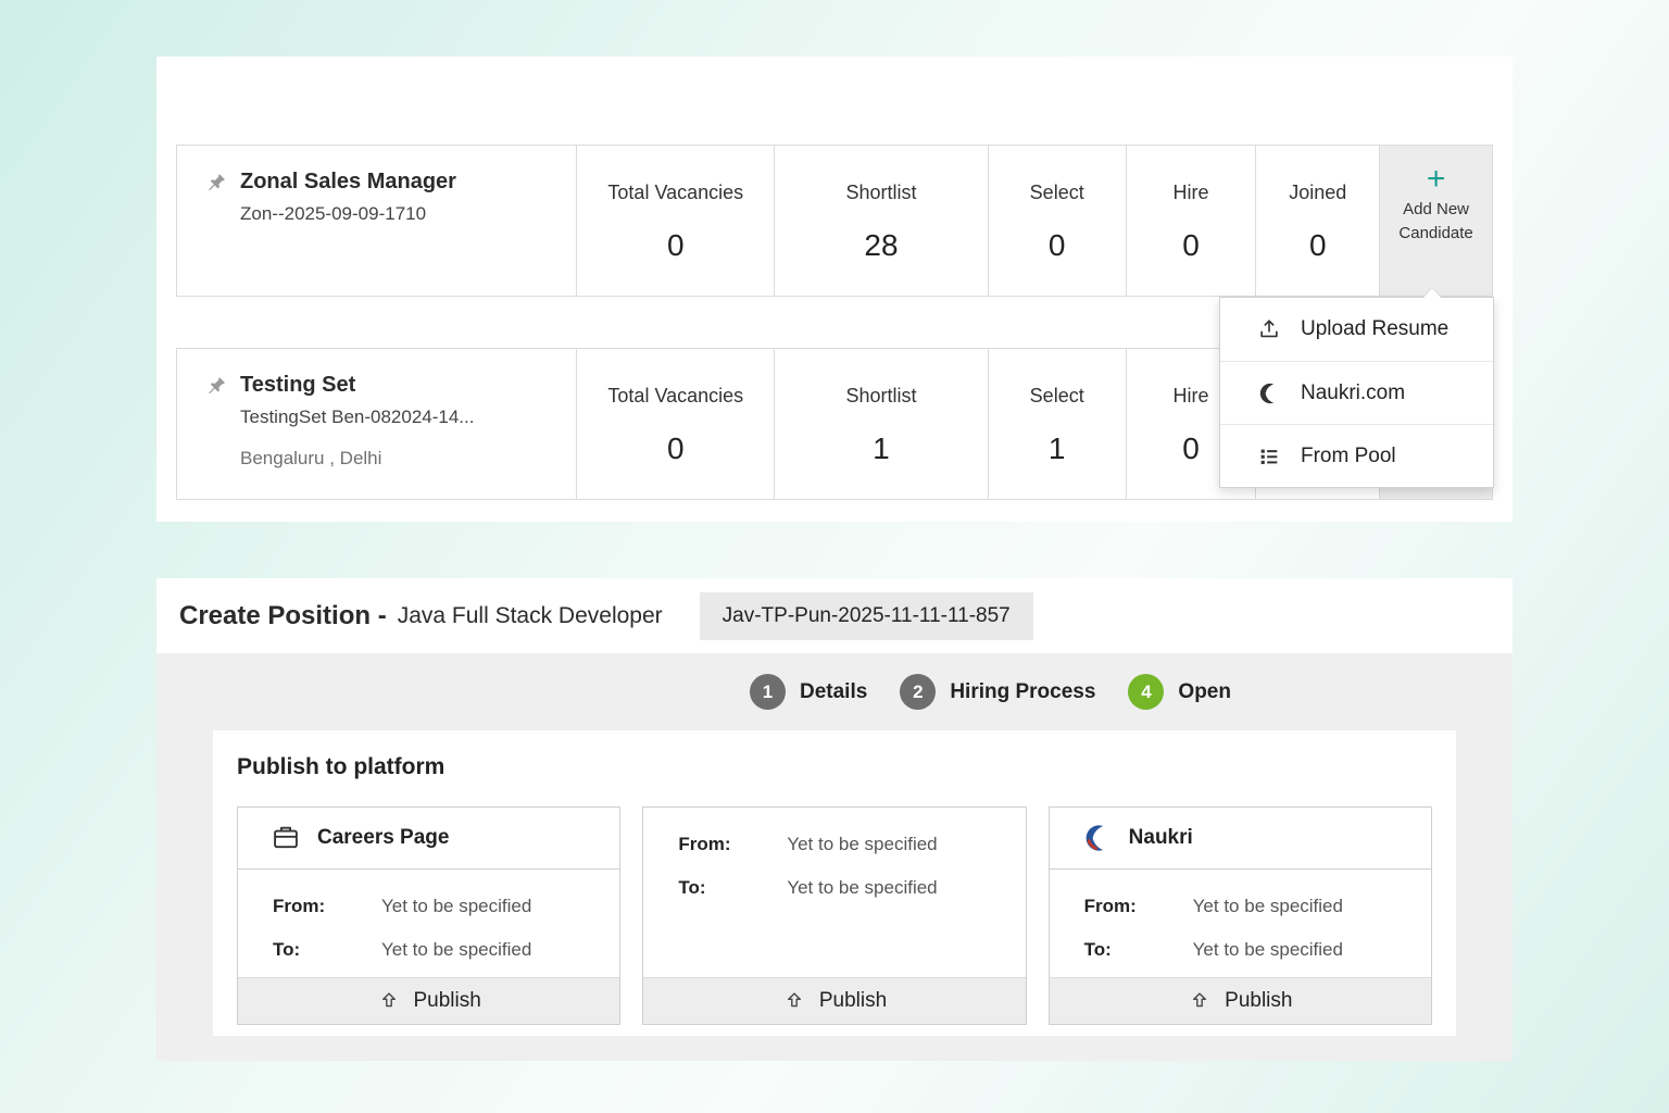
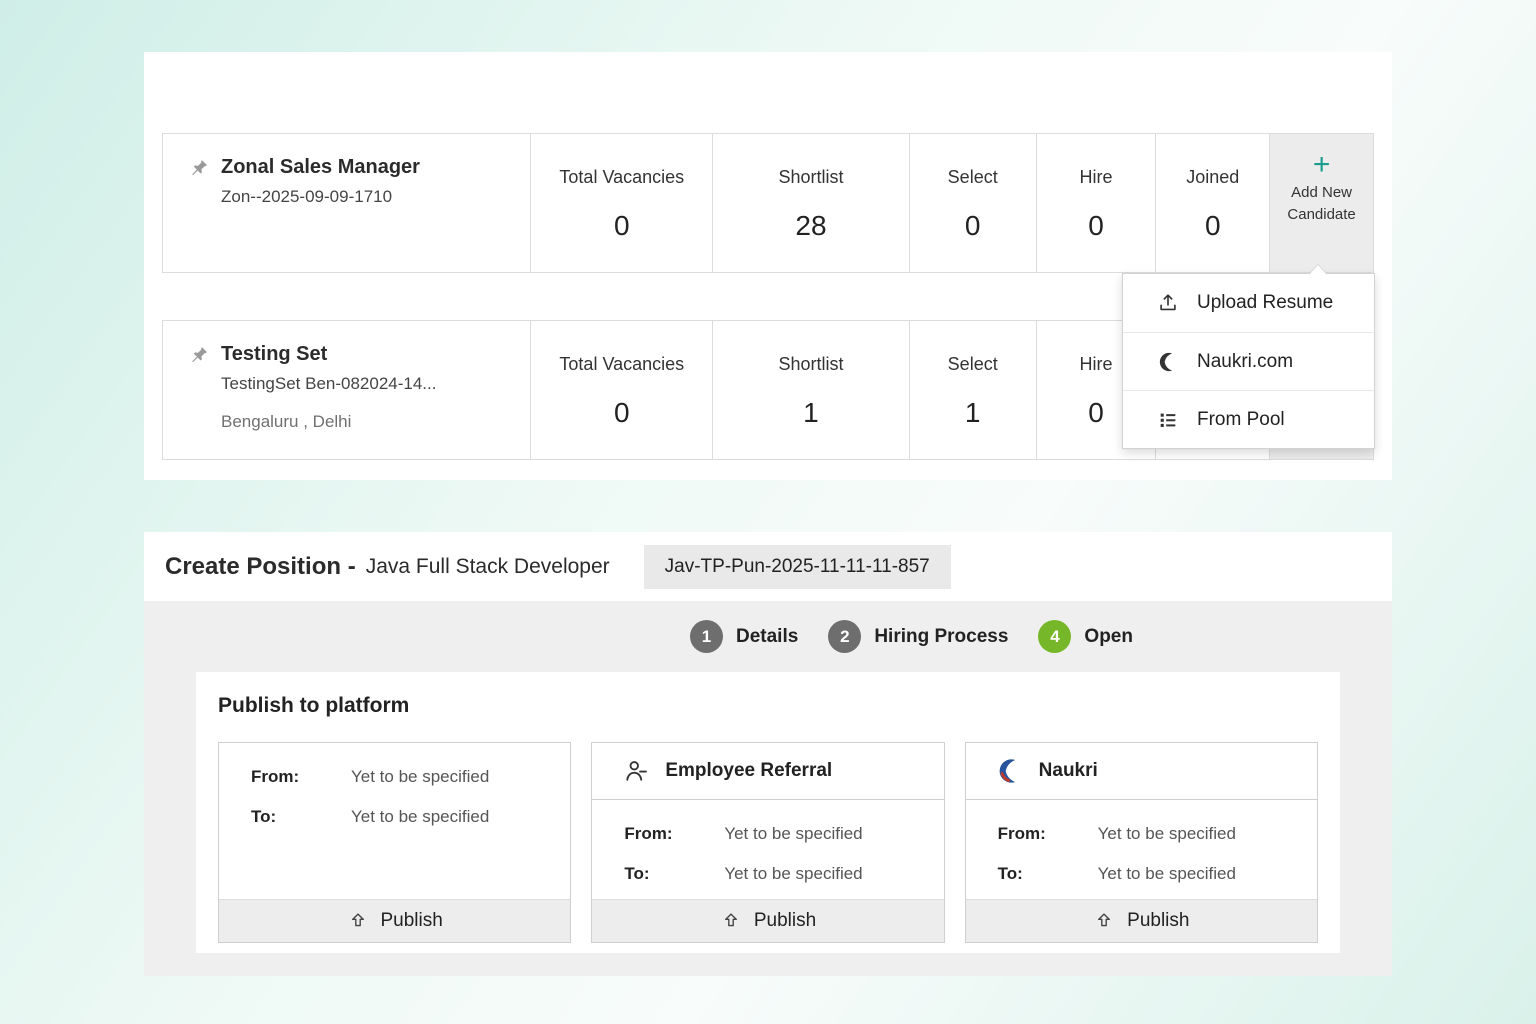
  Zonal Sales Manager
  Zon--2025-09-09-1710
  Total Vacancies
  0
  Shortlist
  28
  Select
  0
  Hire
  0
  Joined
  0
  +
  Add New
  Candidate
  Testing Set
  TestingSet Ben-082024-14...
  Bengaluru , Delhi
  Total Vacancies
  0
  Shortlist
  1
  Select
  1
  Hire
  0
  Upload Resume
  Naukri.com
  From Pool
  Create Position -
  Java Full Stack Developer
  Jav-TP-Pun-2025-11-11-11-857
  1
  Details
  2
  Hiring Process
  4
  Open
  Publish to platform
- Careers Page
  From:
  Yet to be specified
  To:
  Yet to be specified
  Publish
+ Employee Referral
  From:
  Yet to be specified
  To:
  Yet to be specified
  Publish
  Naukri
  From:
  Yet to be specified
  To:
  Yet to be specified
  Publish
